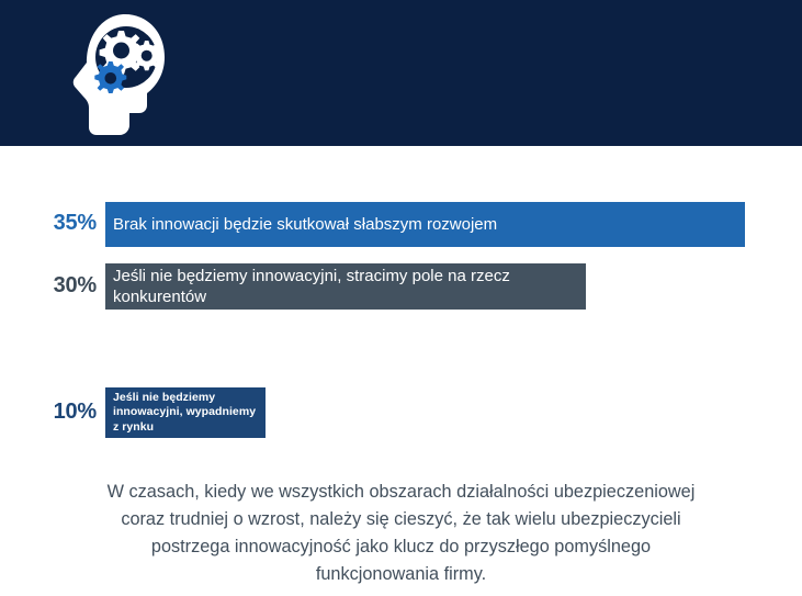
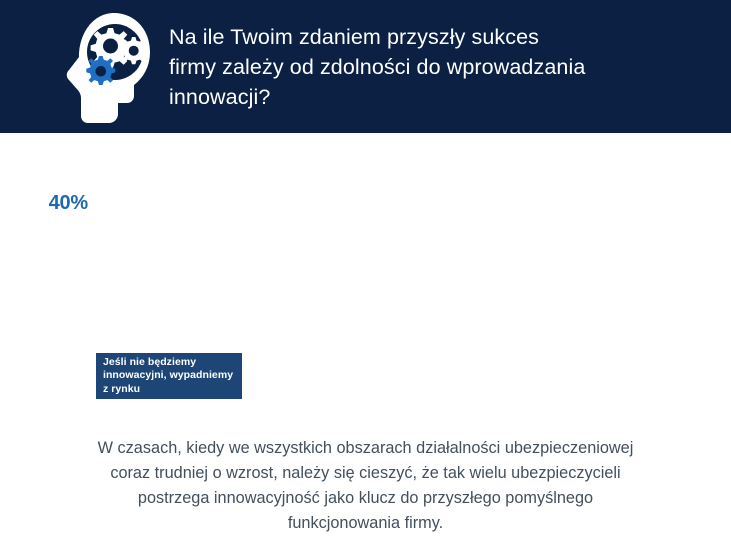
+ Na ile Twoim zdaniem przyszły sukces
+ firmy zależy od zdolności do wprowadzania
+ innowacji?
- 35%
+ 40%
- Brak innowacji będzie skutkował słabszym rozwojem
- 30%
- Jeśli nie będziemy innowacyjni, stracimy pole na rzecz
- konkurentów
- 10%
  Jeśli nie będziemy
  innowacyjni, wypadniemy
  z rynku
  W czasach, kiedy we wszystkich obszarach działalności ubezpieczeniowej
  coraz trudniej o wzrost, należy się cieszyć, że tak wielu ubezpieczycieli
  postrzega innowacyjność jako klucz do przyszłego pomyślnego
  funkcjonowania firmy.
